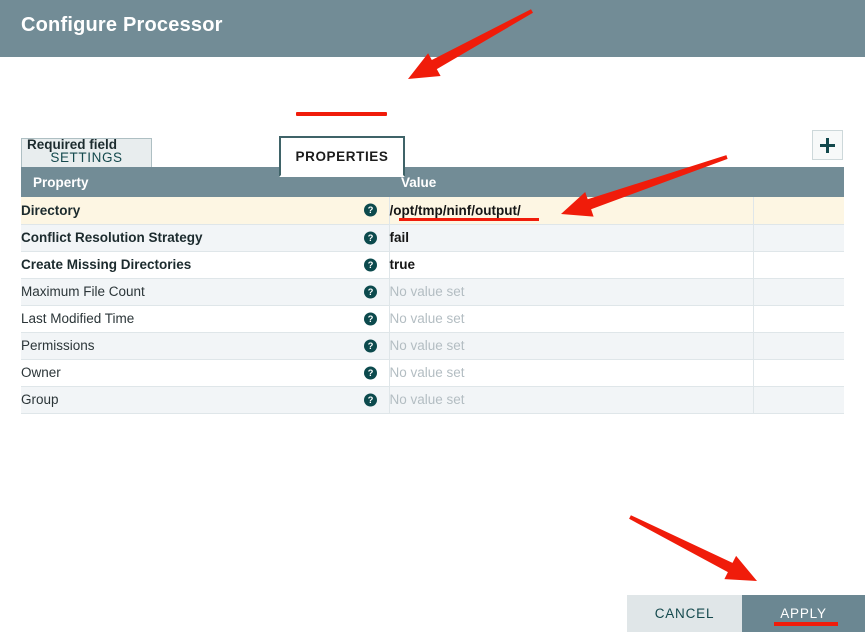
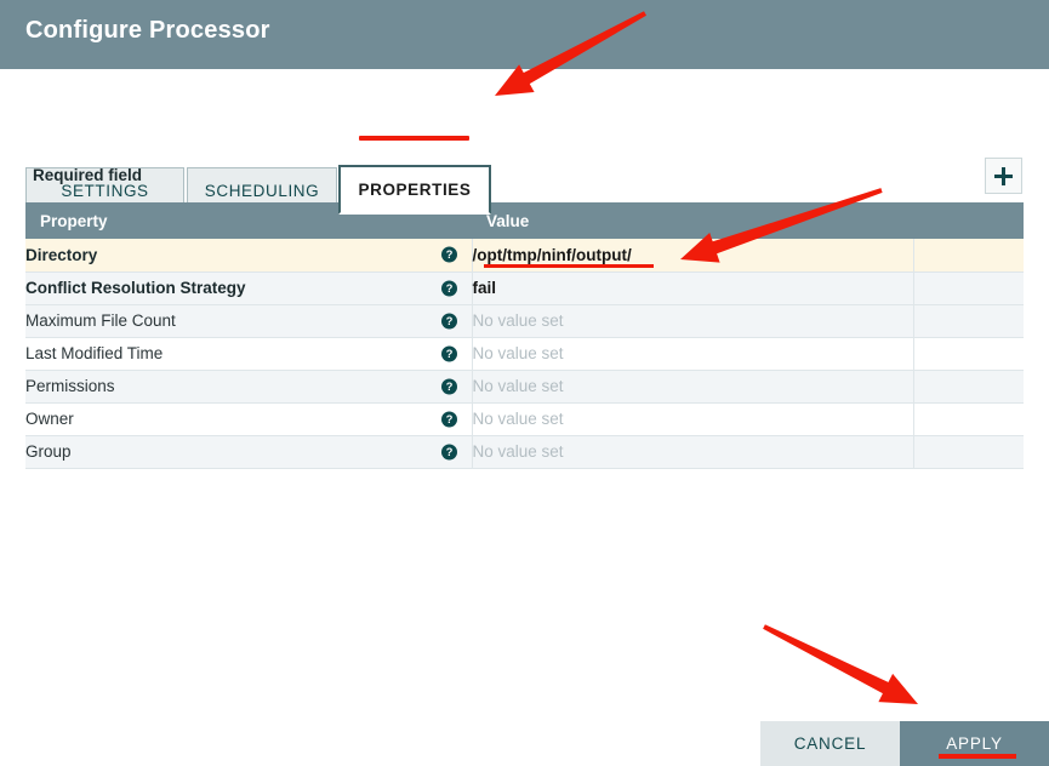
  Configure Processor
  SETTINGS
+ SCHEDULING
  PROPERTIES
  Required field
  Property	Value
  Directory ?	/opt/tmp/ninf/output/
  Conflict Resolution Strategy ?	fail
- Create Missing Directories ?	true
  Maximum File Count ?	No value set
  Last Modified Time ?	No value set
  Permissions ?	No value set
  Owner ?	No value set
  Group ?	No value set
  CANCEL
  APPLY
